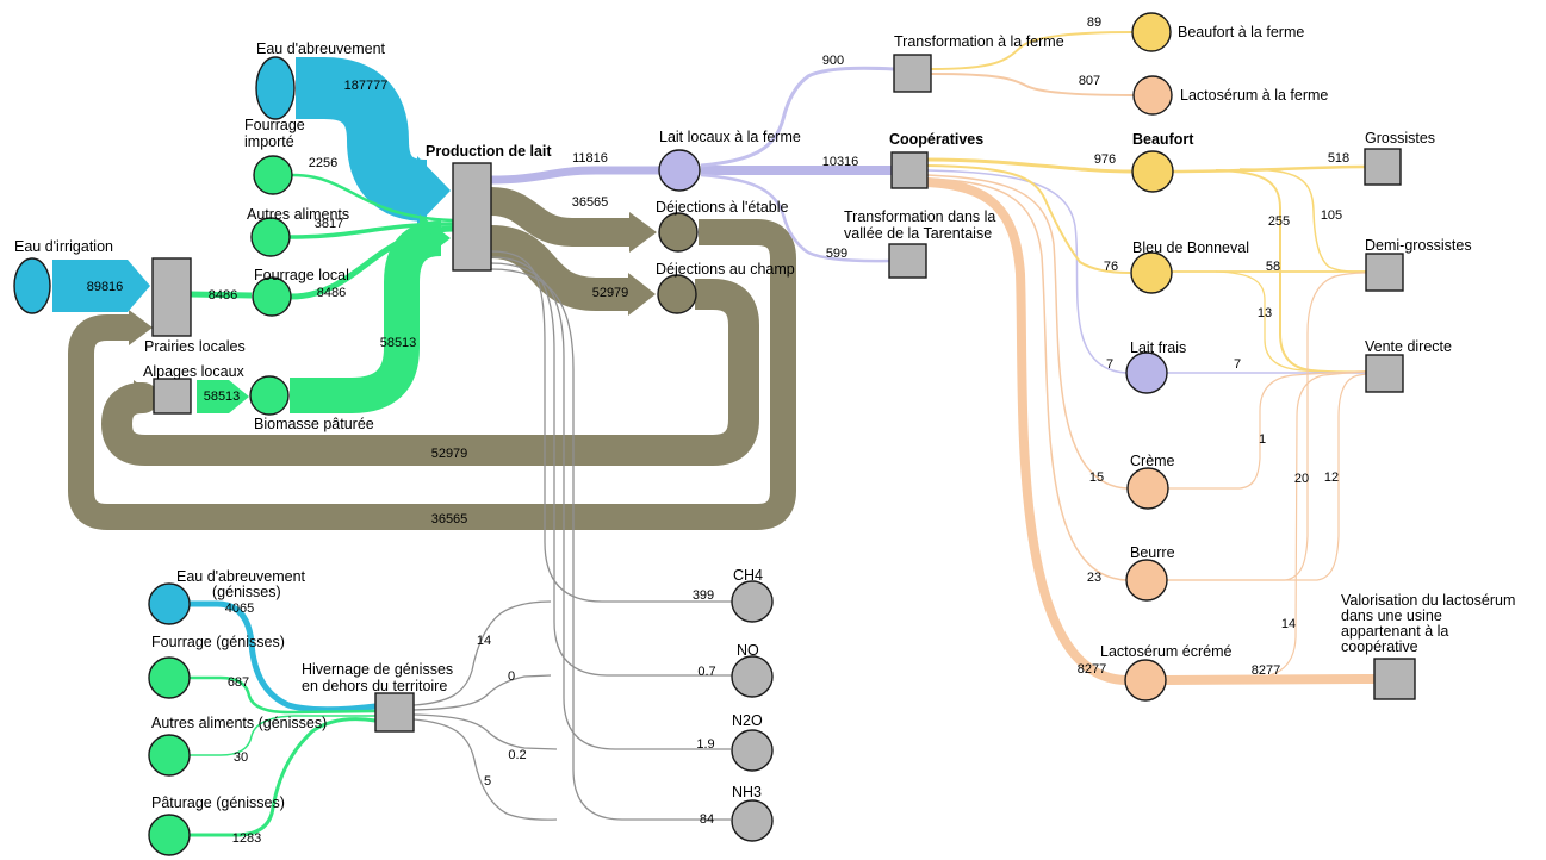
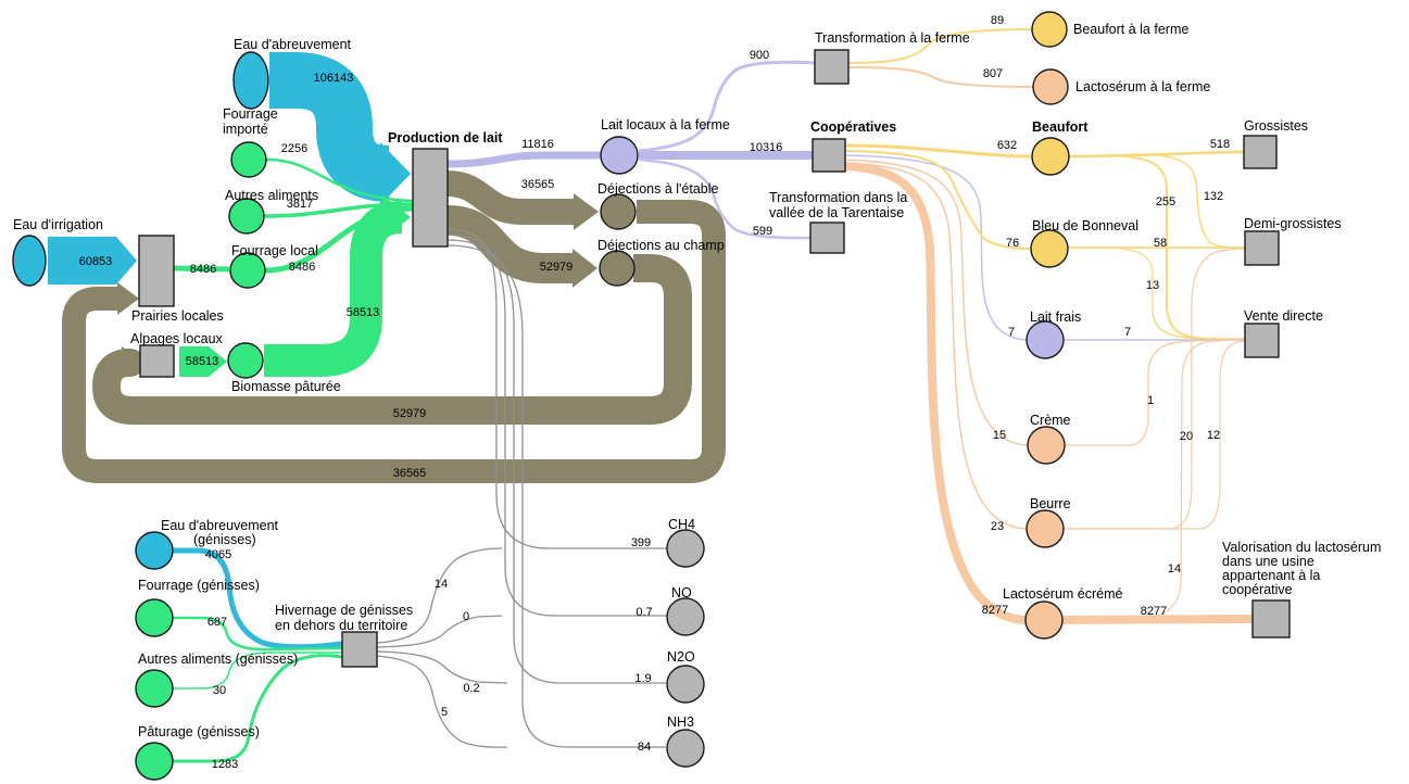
  Eau d'irrigation
  Prairies locales
  Alpages locaux
  Eau d'abreuvement
  Fourrage
  importé
  Autres aliments
  Fourrage local
  Biomasse pâturée
  Production de lait
  Lait locaux à la ferme
  Déjections à l'étable
  Déjections au champ
  Transformation à la ferme
  Coopératives
  Transformation dans la
  vallée de la Tarentaise
  Beaufort à la ferme
  Lactosérum à la ferme
  Beaufort
  Bleu de Bonneval
  Lait frais
  Crème
  Beurre
  Lactosérum écrémé
  Grossistes
  Demi-grossistes
  Vente directe
  Valorisation du lactosérum
  dans une usine
  appartenant à la
  coopérative
  Hivernage de génisses
  en dehors du territoire
  Eau d'abreuvement
  (génisses)
  Fourrage (génisses)
  Autres aliments (génisses)
  Pâturage (génisses)
  CH4
  NO
  N2O
  NH3
- 89816
+ 60853
- 187777
+ 106143
  2256
  3817
  8486
  8486
  58513
  58513
  11816
  36565
  52979
  52979
  36565
  900
  10316
  599
  89
  807
- 976
+ 632
  76
  7
  15
  23
  8277
  518
  255
- 105
+ 132
  58
  13
  7
  1
  20
  12
  14
  8277
  4065
  687
  30
  1283
  14
  0
  0.2
  5
  399
  0.7
  1.9
  84
